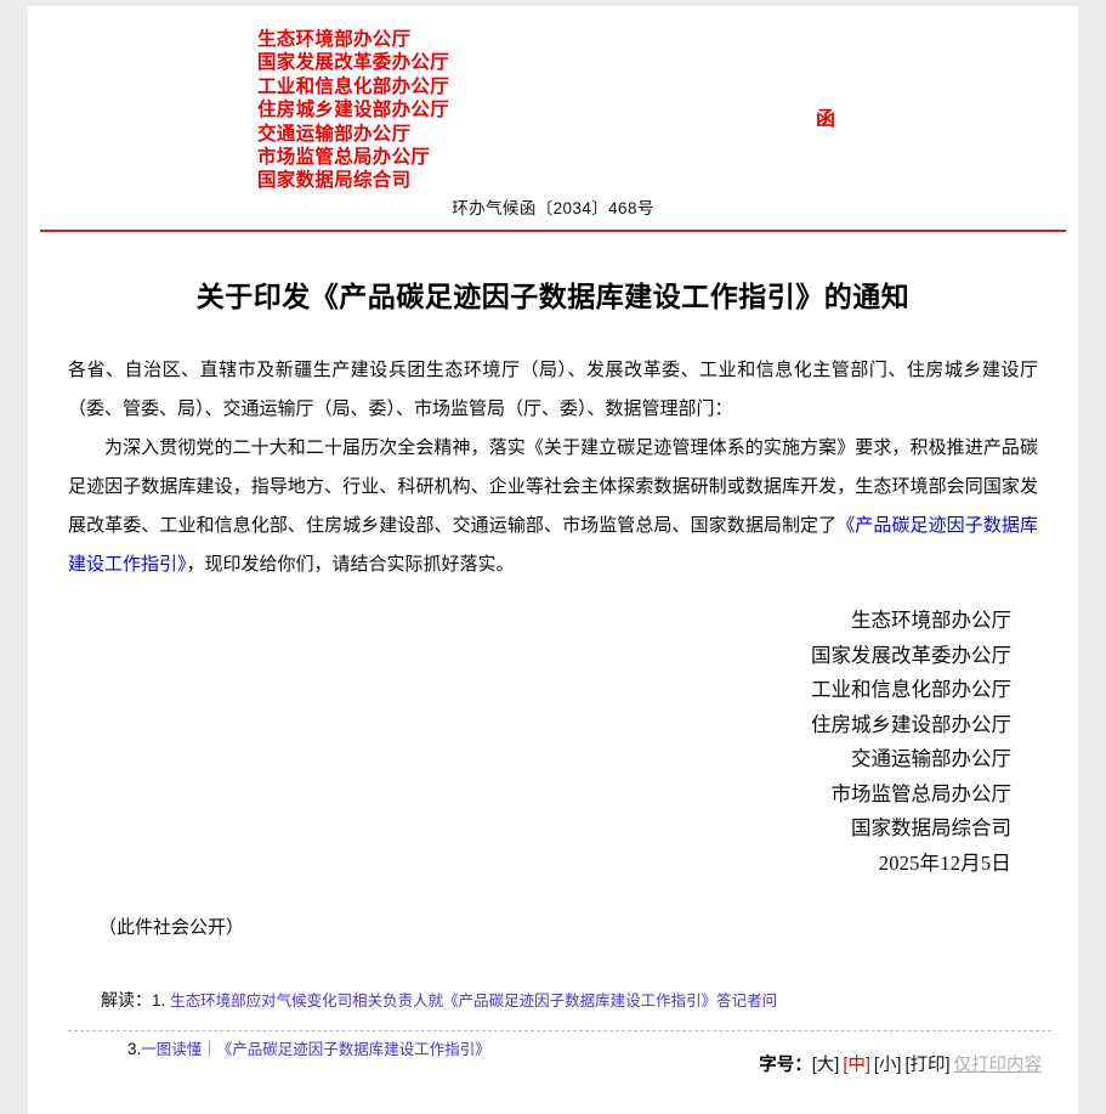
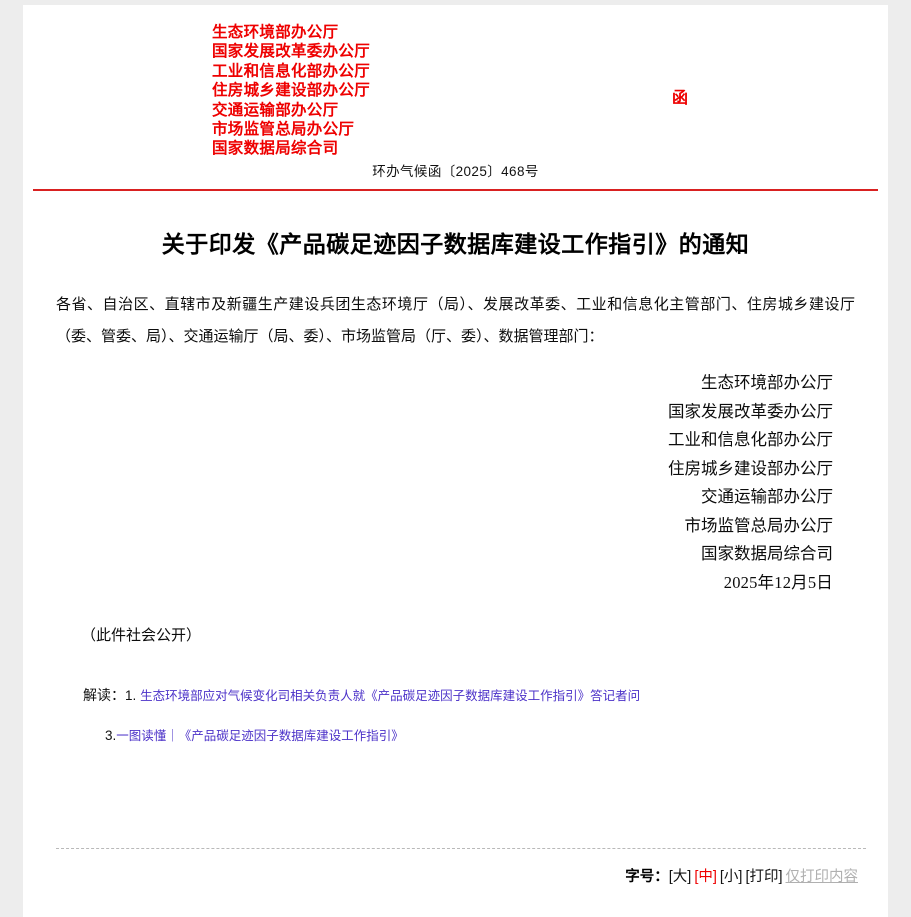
  生态环境部办公厅
  国家发展改革委办公厅
  工业和信息化部办公厅
  住房城乡建设部办公厅
  交通运输部办公厅
  市场监管总局办公厅
  国家数据局综合司
  函
- 环办气候函〔2034〕468号
+ 环办气候函〔2025〕468号
  关于印发《产品碳足迹因子数据库建设工作指引》的通知
  各省、自治区、直辖市及新疆生产建设兵团生态环境厅（局）、发展改革委、工业和信息化主管部门、住房城乡建设厅（委、管委、局）、交通运输厅（局、委）、市场监管局（厅、委）、数据管理部门：
- 为深入贯彻党的二十大和二十届历次全会精神，落实《关于建立碳足迹管理体系的实施方案》要求，积极推进产品碳足迹因子数据库建设，指导地方、行业、科研机构、企业等社会主体探索数据研制或数据库开发，生态环境部会同国家发展改革委、工业和信息化部、住房城乡建设部、交通运输部、市场监管总局、国家数据局制定了《产品碳足迹因子数据库建设工作指引》，现印发给你们，请结合实际抓好落实。
  生态环境部办公厅
  国家发展改革委办公厅
  工业和信息化部办公厅
  住房城乡建设部办公厅
  交通运输部办公厅
  市场监管总局办公厅
  国家数据局综合司
  2025年12月5日
  （此件社会公开）
  解读：1. 生态环境部应对气候变化司相关负责人就《产品碳足迹因子数据库建设工作指引》答记者问
  3.一图读懂｜《产品碳足迹因子数据库建设工作指引》
  字号：[大] [中] [小] [打印] 仅打印内容
